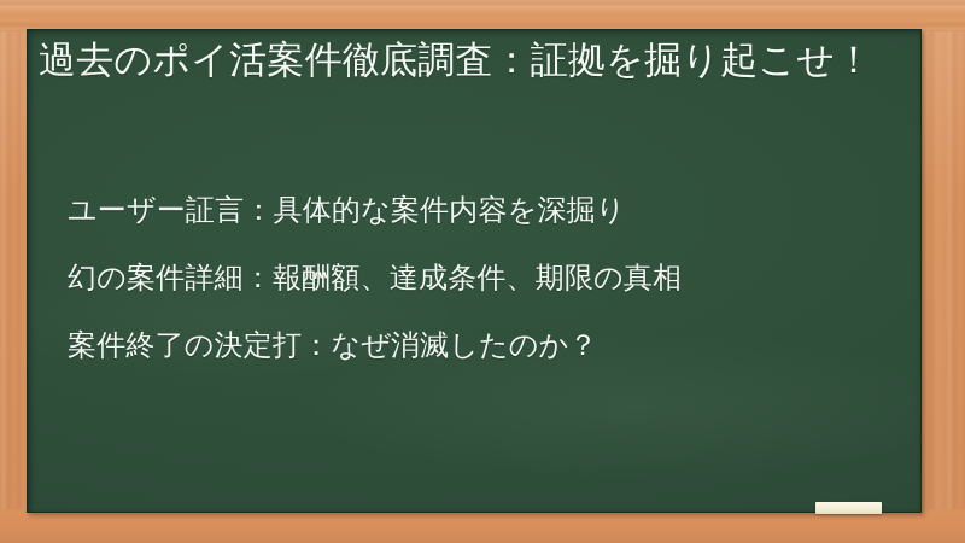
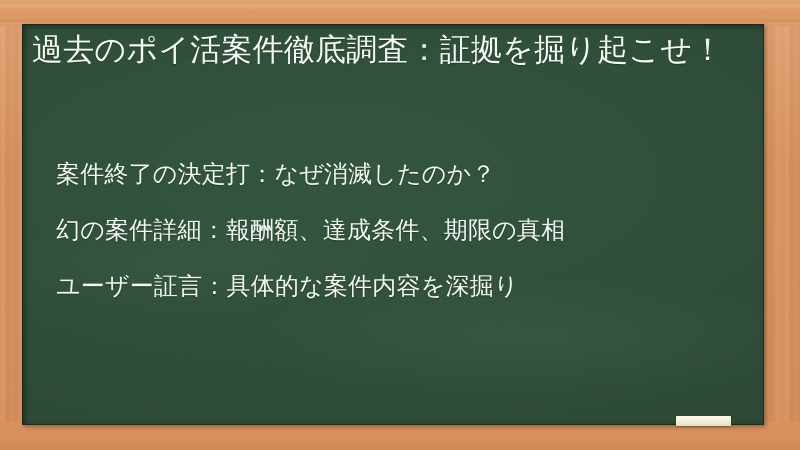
  過去のポイ活案件徹底調査：証拠を掘り起こせ！
- ユーザー証言：具体的な案件内容を深掘り
+ 案件終了の決定打：なぜ消滅したのか？
  幻の案件詳細：報酬額、達成条件、期限の真相
- 案件終了の決定打：なぜ消滅したのか？
+ ユーザー証言：具体的な案件内容を深掘り
